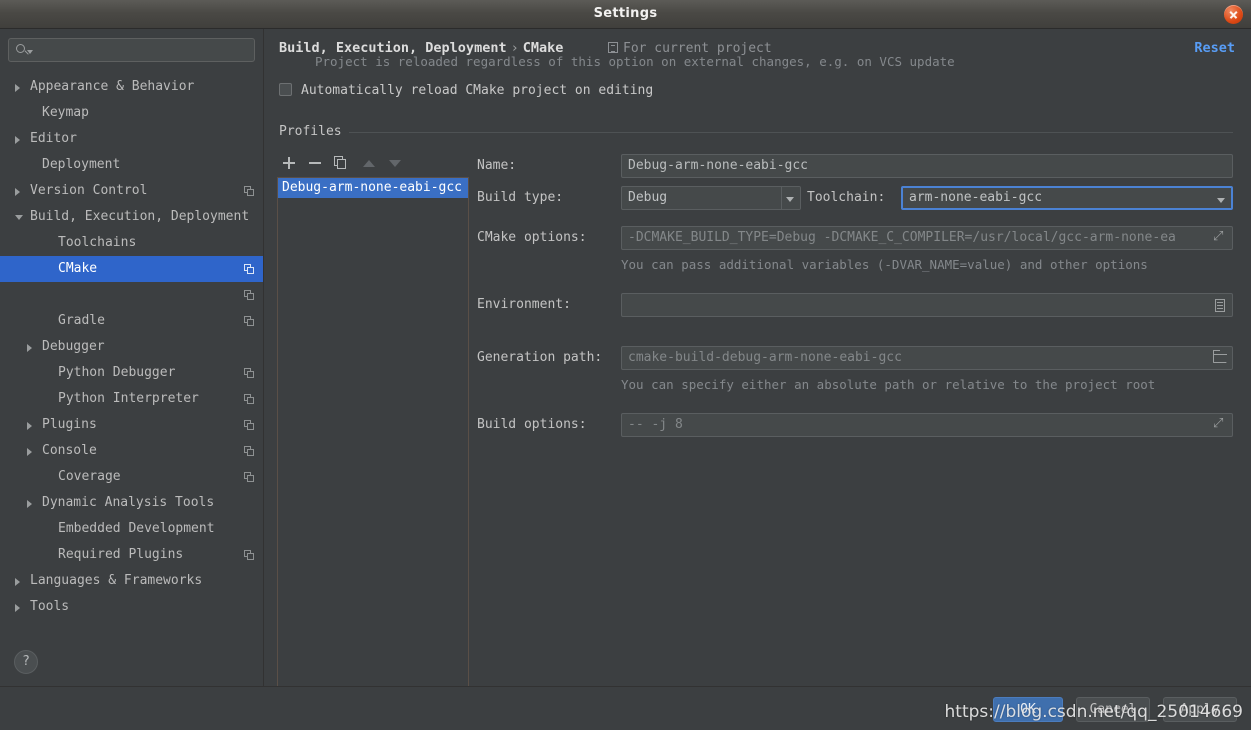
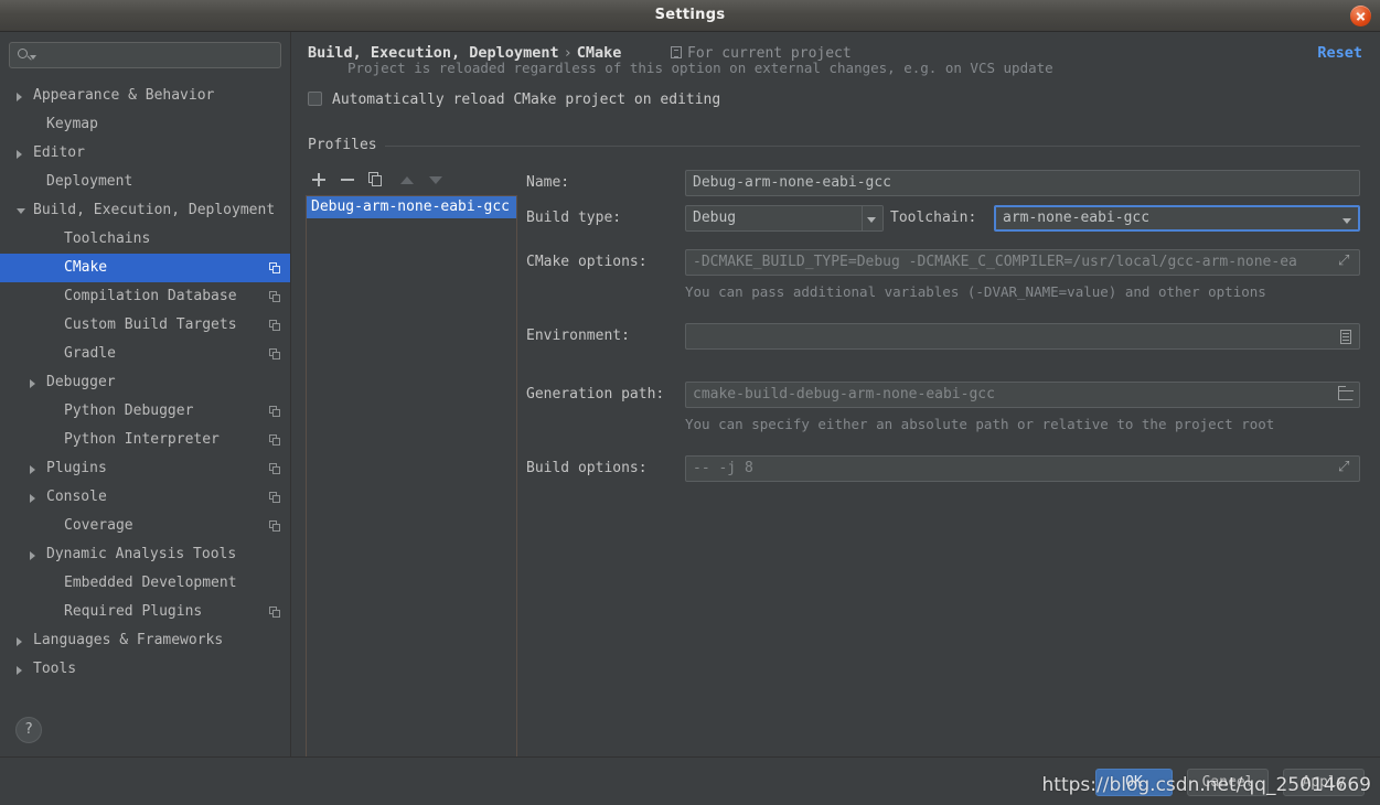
  Settings
  Appearance & Behavior
  Keymap
  Editor
  Deployment
- Version Control
  Build, Execution, Deployment
  Toolchains
  CMake
+ Compilation Database
+ Custom Build Targets
  Gradle
  Debugger
  Python Debugger
  Python Interpreter
  Plugins
  Console
  Coverage
  Dynamic Analysis Tools
  Embedded Development
  Required Plugins
  Languages & Frameworks
  Tools
  ?
  Build, Execution, Deployment › CMake
  For current project
  Reset
  Automatically reload CMake project on editing
  Project is reloaded regardless of this option on external changes, e.g. on VCS update
  Profiles
  Debug-arm-none-eabi-gcc
  Name:
  Debug-arm-none-eabi-gcc
  Build type:
  Debug
  Toolchain:
  arm-none-eabi-gcc
  CMake options:
  -DCMAKE_BUILD_TYPE=Debug -DCMAKE_C_COMPILER=/usr/local/gcc-arm-none-ea
  You can pass additional variables (-DVAR_NAME=value) and other options
  Environment:
  Generation path:
  cmake-build-debug-arm-none-eabi-gcc
  You can specify either an absolute path or relative to the project root
  Build options:
  -- -j 8
  OK
  Cancel
  Apply
  https://blog.csdn.net/qq_25014669
